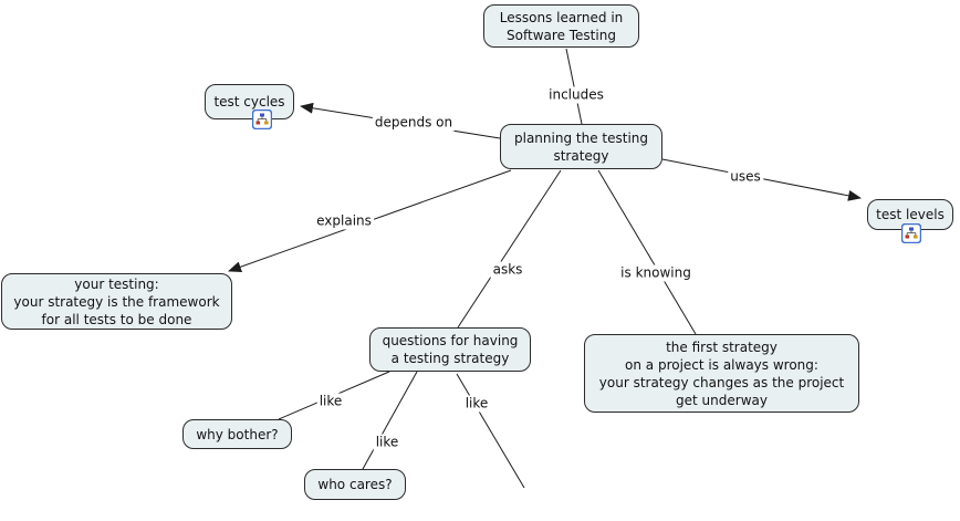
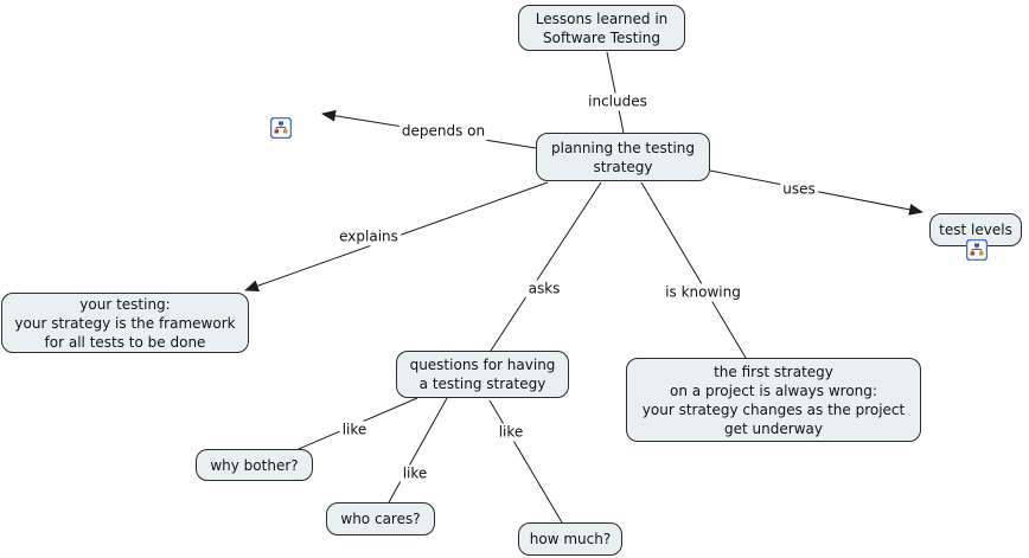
  Lessons learned in
  Software Testing
- test cycles
  planning the testing
  strategy
  test levels
  your testing:
  your strategy is the framework
  for all tests to be done
  questions for having
  a testing strategy
  the first strategy
  on a project is always wrong:
  your strategy changes as the project
  get underway
  why bother?
  who cares?
+ how much?
  includes
  depends on
  uses
  explains
  asks
  is knowing
  like
  like
  like
